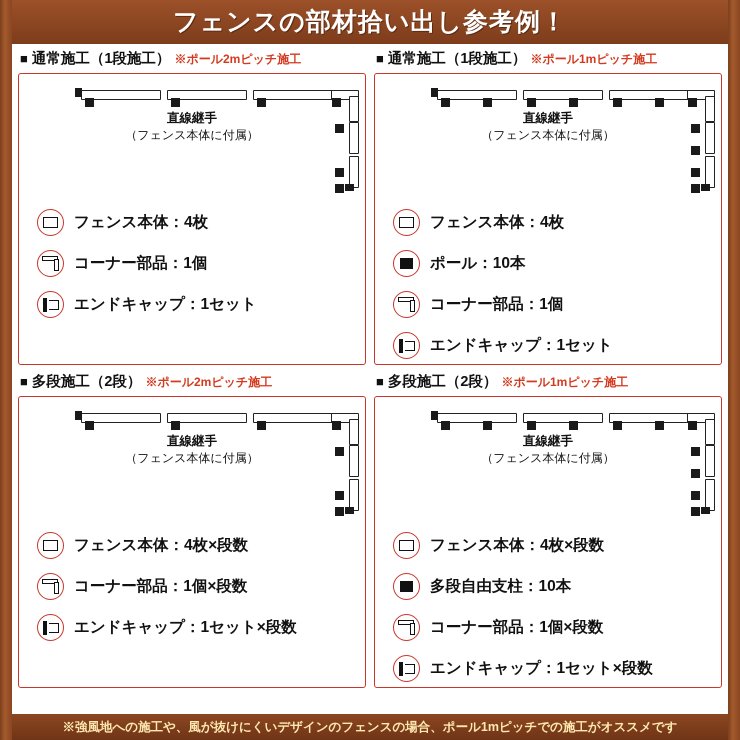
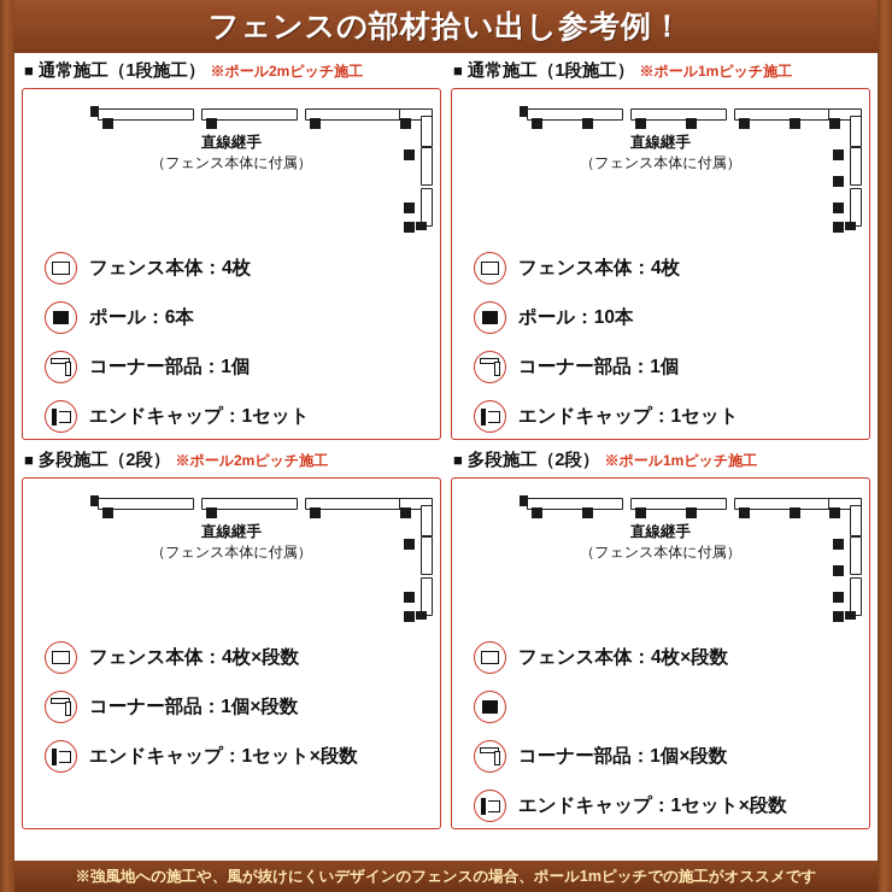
  フェンスの部材拾い出し参考例！
  ■
  通常施工（1段施工）
  ※ポール2mピッチ施工
  直線継手
  （フェンス本体に付属）
  フェンス本体：4枚
+ ポール：6本
  コーナー部品：1個
  エンドキャップ：1セット
  ■
  通常施工（1段施工）
  ※ポール1mピッチ施工
  直線継手
  （フェンス本体に付属）
  フェンス本体：4枚
  ポール：10本
  コーナー部品：1個
  エンドキャップ：1セット
  ■
  多段施工（2段）
  ※ポール2mピッチ施工
  直線継手
  （フェンス本体に付属）
  フェンス本体：4枚×段数
  コーナー部品：1個×段数
  エンドキャップ：1セット×段数
  ■
  多段施工（2段）
  ※ポール1mピッチ施工
  直線継手
  （フェンス本体に付属）
  フェンス本体：4枚×段数
- 多段自由支柱：10本
  コーナー部品：1個×段数
  エンドキャップ：1セット×段数
  ※強風地への施工や、風が抜けにくいデザインのフェンスの場合、ポール1mピッチでの施工がオススメです
